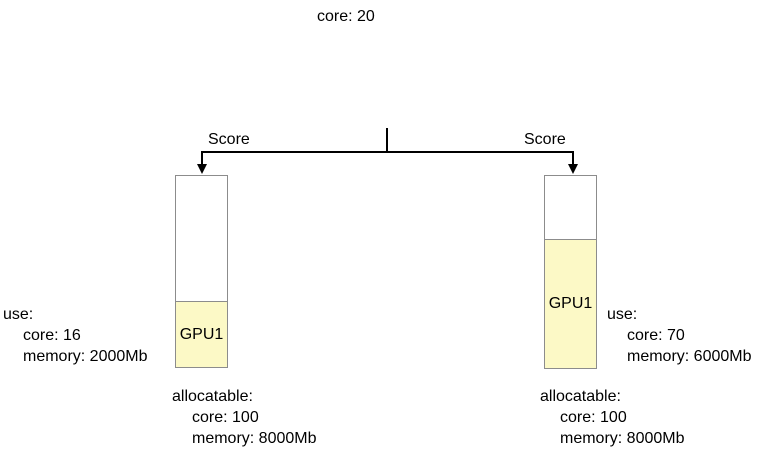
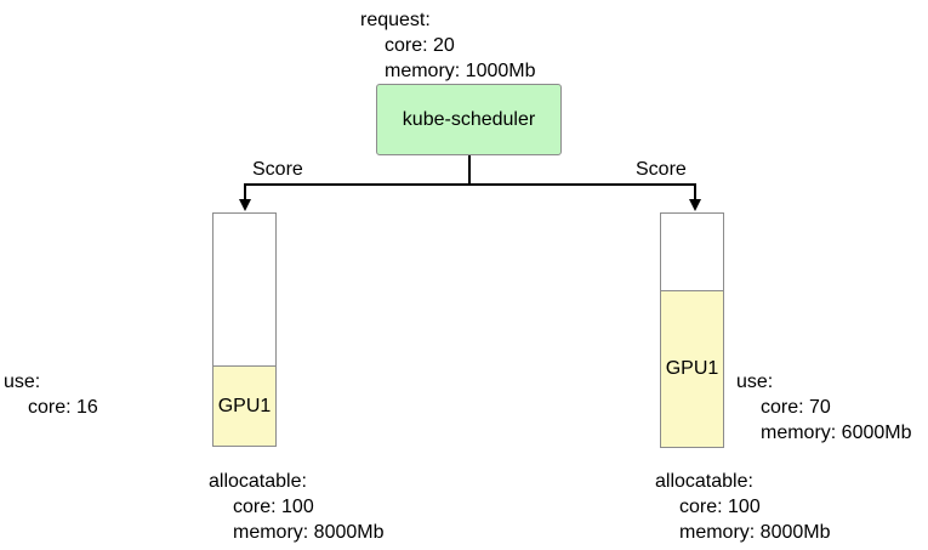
+ request:
  core: 20
+ memory: 1000Mb
+ kube-scheduler
  Score
  Score
  GPU1
  GPU1
  use:
  core: 16
- memory: 2000Mb
  use:
  core: 70
  memory: 6000Mb
  allocatable:
  core: 100
  memory: 8000Mb
  allocatable:
  core: 100
  memory: 8000Mb
